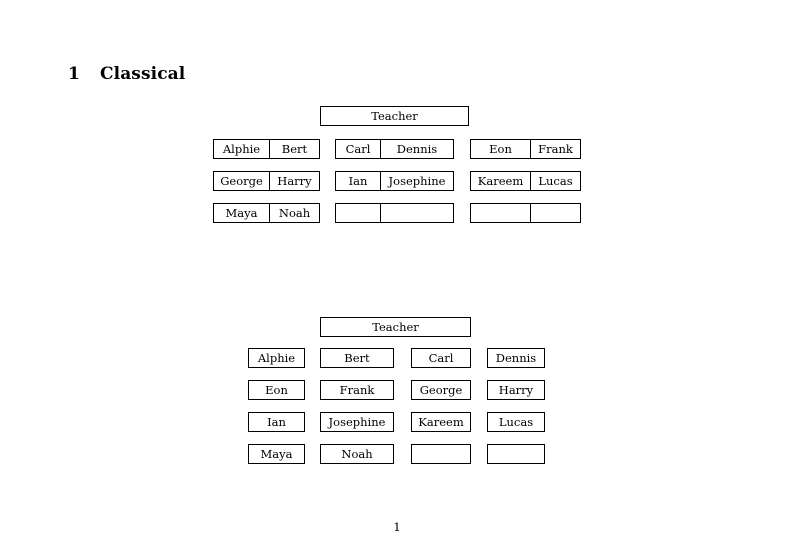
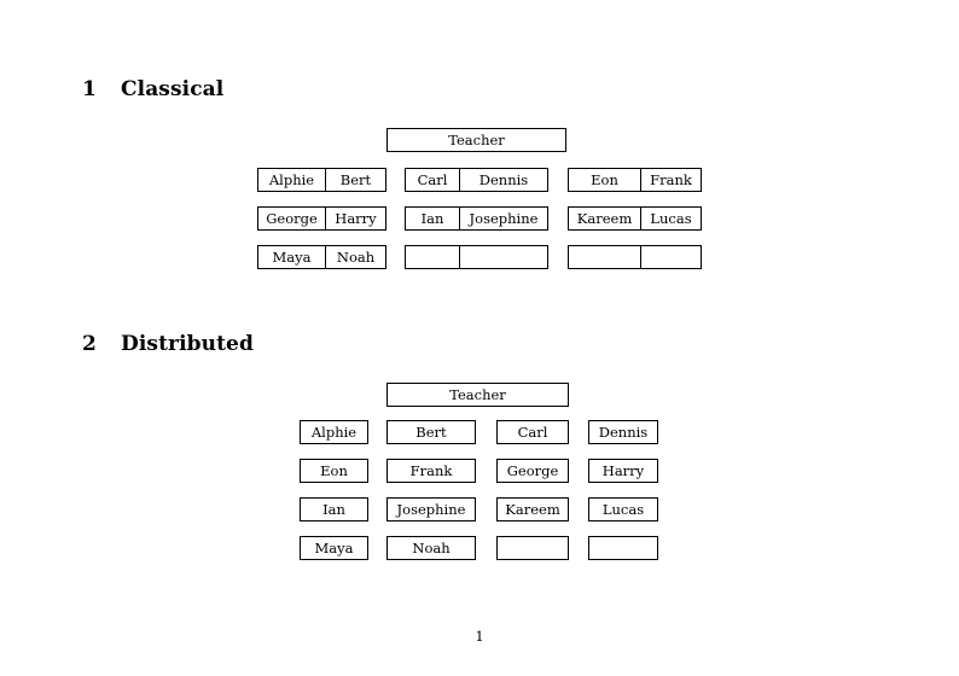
  1
  Classical
  Teacher
  Alphie
  Bert
  George
  Harry
  Maya
  Noah
  Carl
  Dennis
  Ian
  Josephine
  Eon
  Frank
  Kareem
  Lucas
+ 2
+ Distributed
  Teacher
  Alphie
  Bert
  Carl
  Dennis
  Eon
  Frank
  George
  Harry
  Ian
  Josephine
  Kareem
  Lucas
  Maya
  Noah
  1
